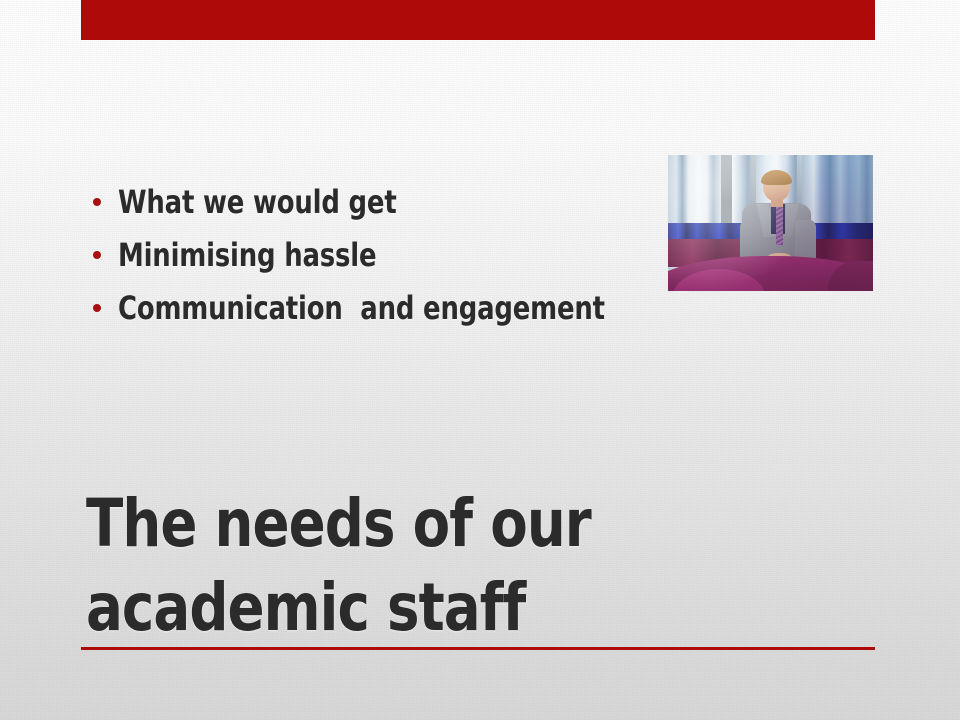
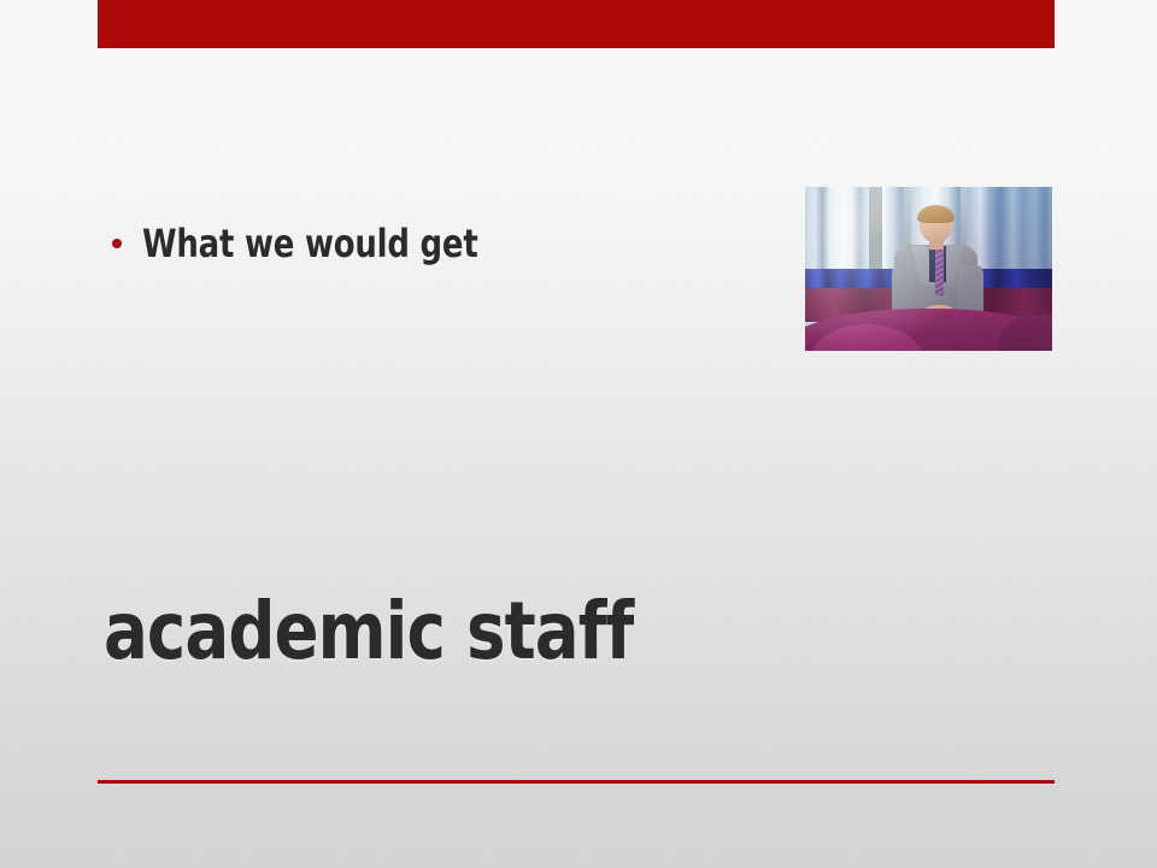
  What we would get
- Minimising hassle
- Communication and engagement
- The needs of our
  academic staff
